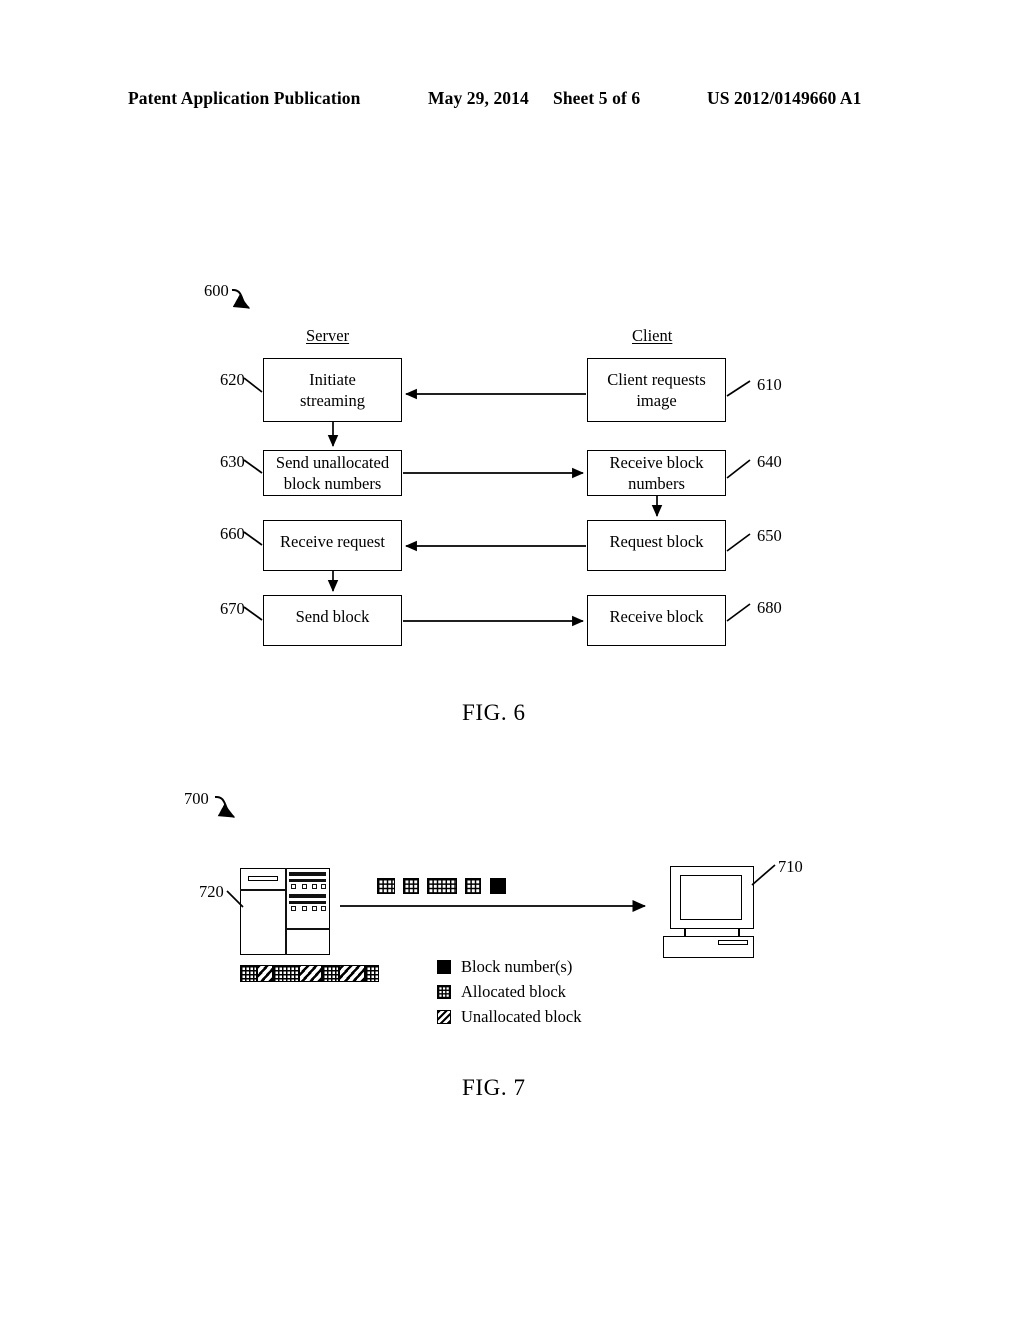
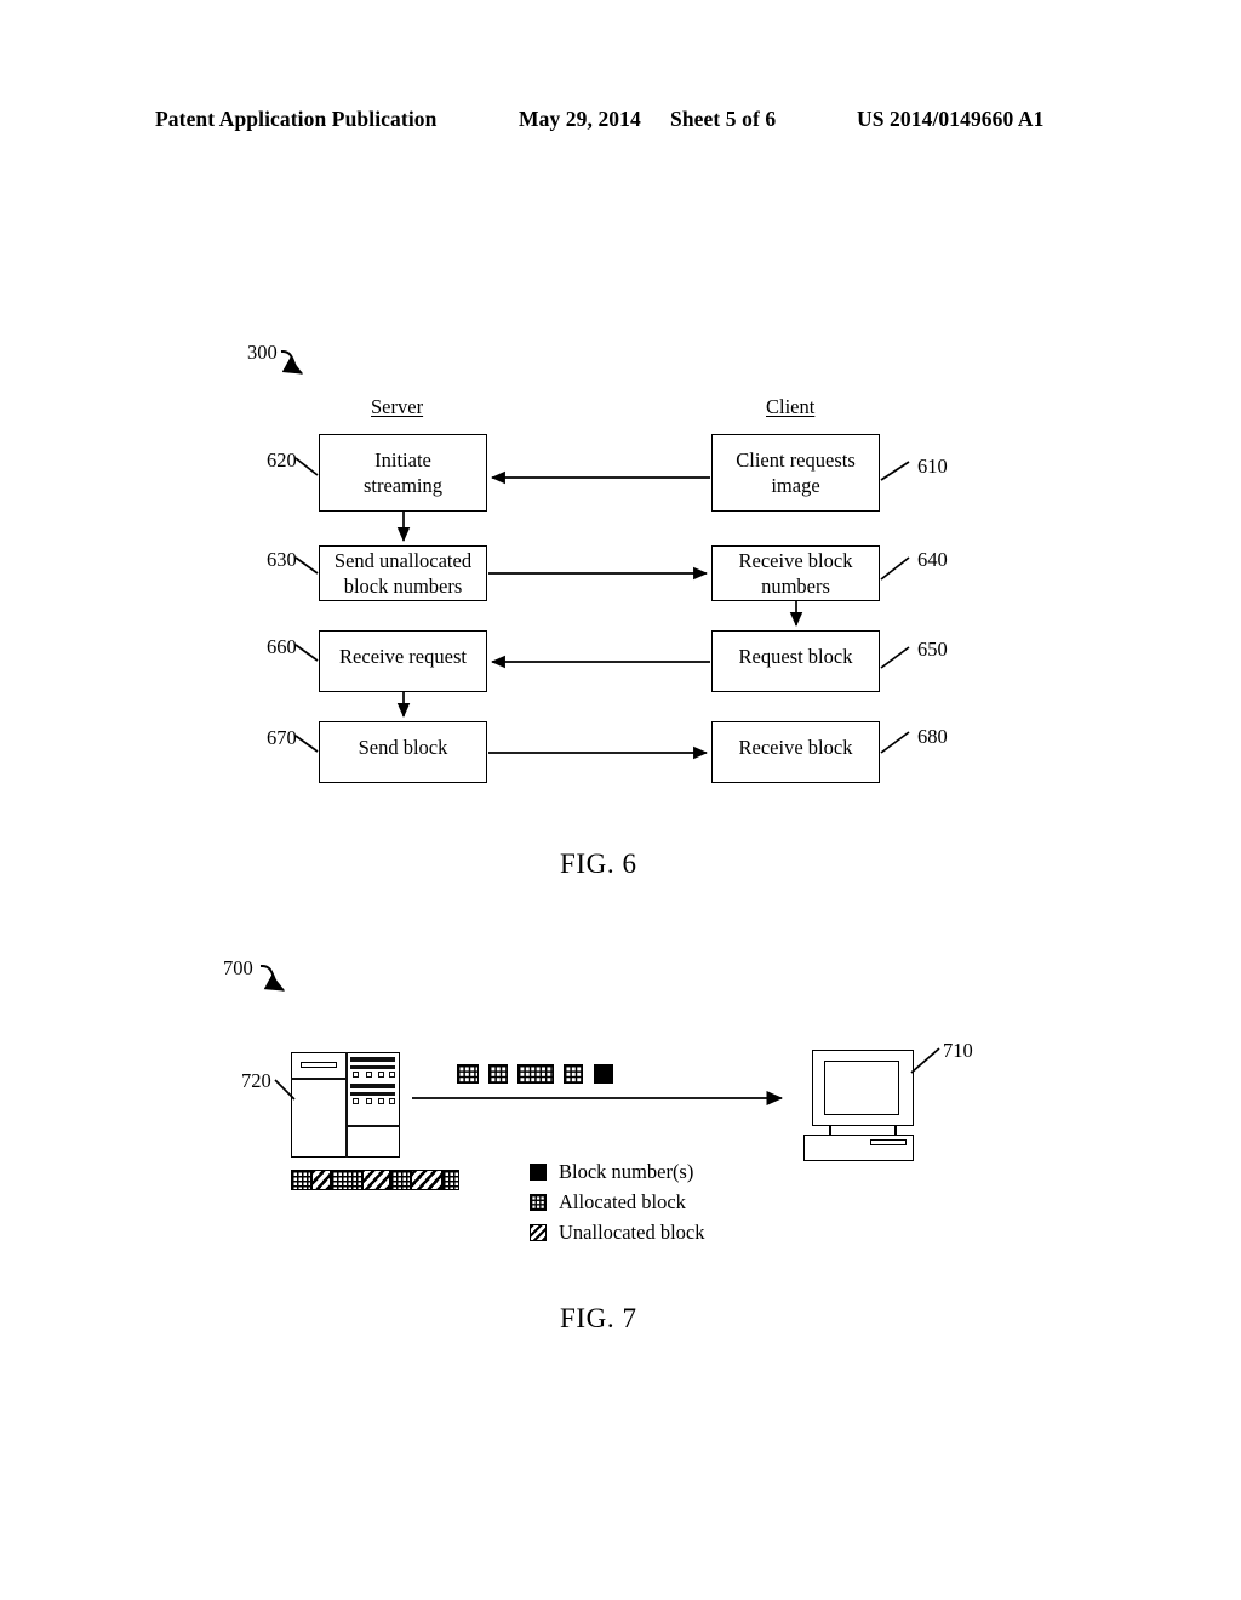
  Patent Application Publication
  May 29, 2014
  Sheet 5 of 6
- US 2012/0149660 A1
+ US 2014/0149660 A1
- 600
+ 300
  Server
  Client
  Initiate
  streaming
  620
  Client requests
  image
  610
  Send unallocated
  block numbers
  630
  Receive block
  numbers
  640
  Receive request
  660
  Request block
  650
  Send block
  670
  Receive block
  680
  FIG. 6
  700
  720
  710
  Block number(s)
  Allocated block
  Unallocated block
  FIG. 7
